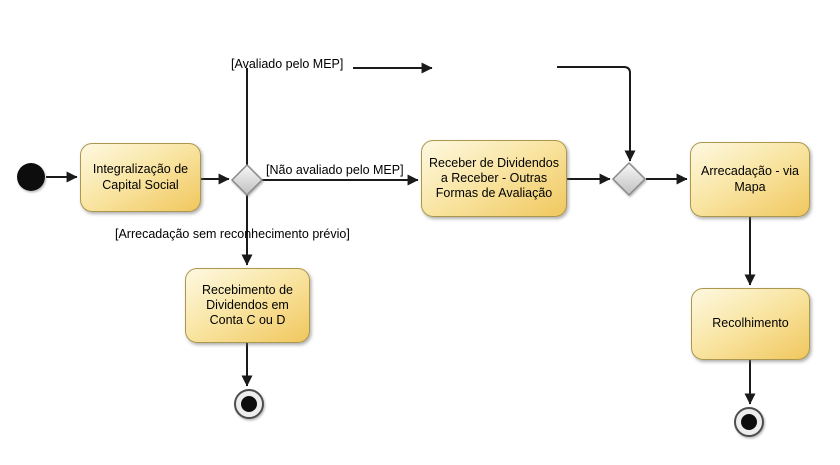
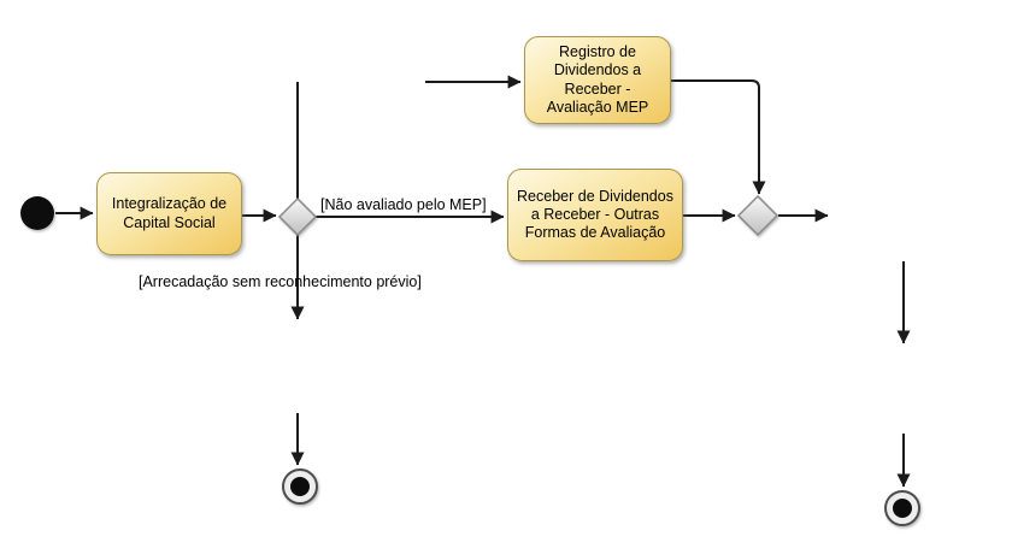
  Integralização de Capital Social
+ Registro de Dividendos a Receber - Avaliação MEP
  Receber de Dividendos a Receber - Outras Formas de Avaliação
- Arrecadação - via Mapa
- Recebimento de Dividendos em Conta C ou D
- Recolhimento
- [Avaliado pelo MEP]
  [Não avaliado pelo MEP]
  [Arrecadação sem reconhecimento prévio]
